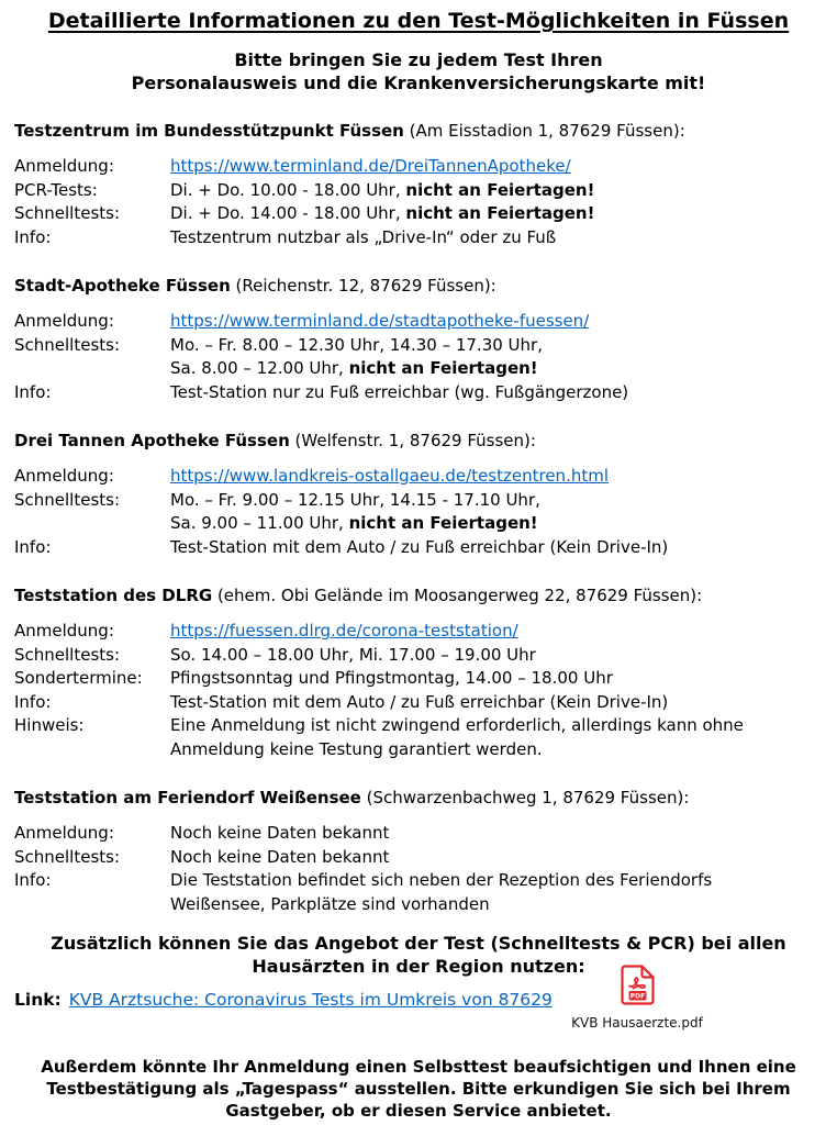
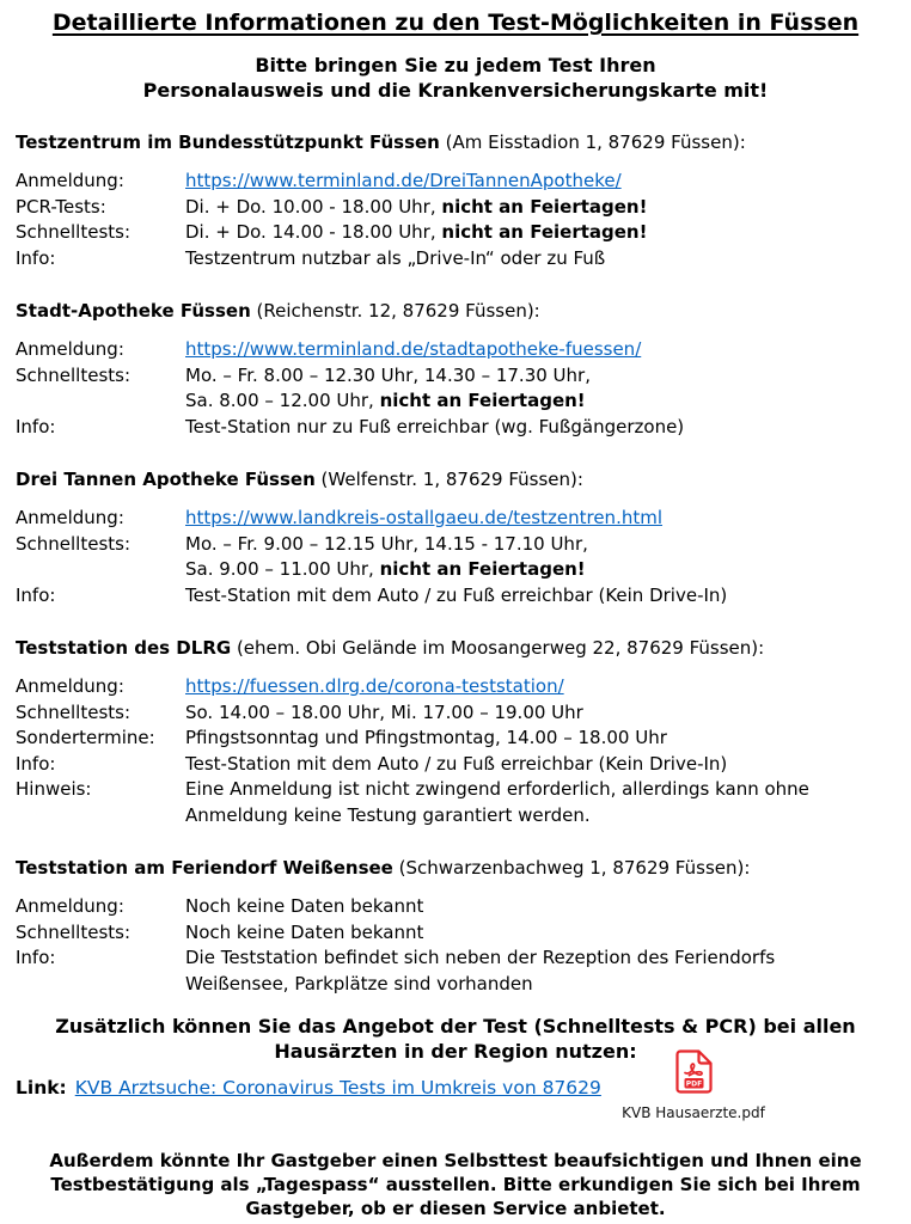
  Detaillierte Informationen zu den Test-Möglichkeiten in Füssen
  Bitte bringen Sie zu jedem Test Ihren
  Personalausweis und die Krankenversicherungskarte mit!
  Testzentrum im Bundesstützpunkt Füssen (Am Eisstadion 1, 87629 Füssen):
  Anmeldung:
  https://www.terminland.de/DreiTannenApotheke/
  PCR-Tests:
  Di. + Do. 10.00 - 18.00 Uhr, nicht an Feiertagen!
  Schnelltests:
  Di. + Do. 14.00 - 18.00 Uhr, nicht an Feiertagen!
  Info:
  Testzentrum nutzbar als „Drive-In“ oder zu Fuß
  Stadt-Apotheke Füssen (Reichenstr. 12, 87629 Füssen):
  Anmeldung:
  https://www.terminland.de/stadtapotheke-fuessen/
  Schnelltests:
  Mo. – Fr. 8.00 – 12.30 Uhr, 14.30 – 17.30 Uhr,
  Sa. 8.00 – 12.00 Uhr, nicht an Feiertagen!
  Info:
  Test-Station nur zu Fuß erreichbar (wg. Fußgängerzone)
  Drei Tannen Apotheke Füssen (Welfenstr. 1, 87629 Füssen):
  Anmeldung:
  https://www.landkreis-ostallgaeu.de/testzentren.html
  Schnelltests:
  Mo. – Fr. 9.00 – 12.15 Uhr, 14.15 - 17.10 Uhr,
  Sa. 9.00 – 11.00 Uhr, nicht an Feiertagen!
  Info:
  Test-Station mit dem Auto / zu Fuß erreichbar (Kein Drive-In)
  Teststation des DLRG (ehem. Obi Gelände im Moosangerweg 22, 87629 Füssen):
  Anmeldung:
  https://fuessen.dlrg.de/corona-teststation/
  Schnelltests:
  So. 14.00 – 18.00 Uhr, Mi. 17.00 – 19.00 Uhr
  Sondertermine:
  Pfingstsonntag und Pfingstmontag, 14.00 – 18.00 Uhr
  Info:
  Test-Station mit dem Auto / zu Fuß erreichbar (Kein Drive-In)
  Hinweis:
  Eine Anmeldung ist nicht zwingend erforderlich, allerdings kann ohne
  Anmeldung keine Testung garantiert werden.
  Teststation am Feriendorf Weißensee (Schwarzenbachweg 1, 87629 Füssen):
  Anmeldung:
  Noch keine Daten bekannt
  Schnelltests:
  Noch keine Daten bekannt
  Info:
  Die Teststation befindet sich neben der Rezeption des Feriendorfs
  Weißensee, Parkplätze sind vorhanden
  Zusätzlich können Sie das Angebot der Test (Schnelltests & PCR) bei allen
  Hausärzten in der Region nutzen:
  Link: KVB Arztsuche: Coronavirus Tests im Umkreis von 87629
  KVB Hausaerzte.pdf
- Außerdem könnte Ihr Anmeldung einen Selbsttest beaufsichtigen und Ihnen eine
+ Außerdem könnte Ihr Gastgeber einen Selbsttest beaufsichtigen und Ihnen eine
  Testbestätigung als „Tagespass“ ausstellen. Bitte erkundigen Sie sich bei Ihrem
  Gastgeber, ob er diesen Service anbietet.
